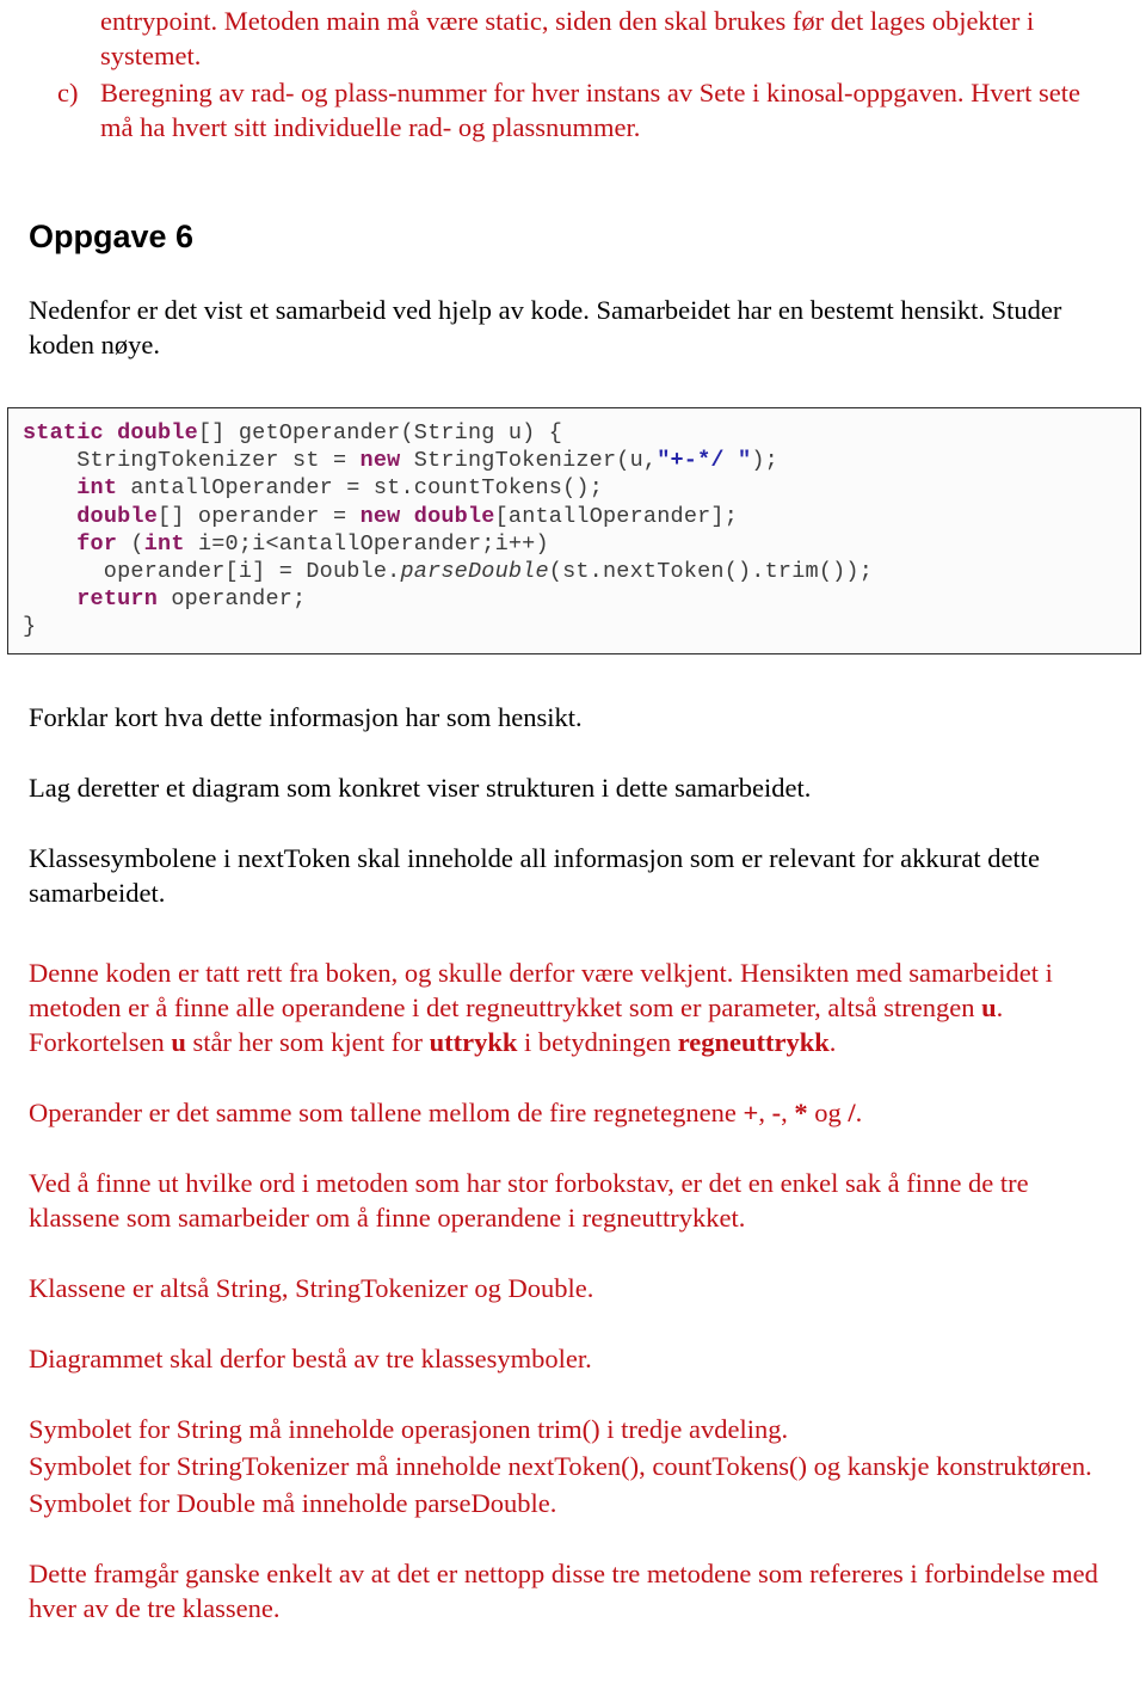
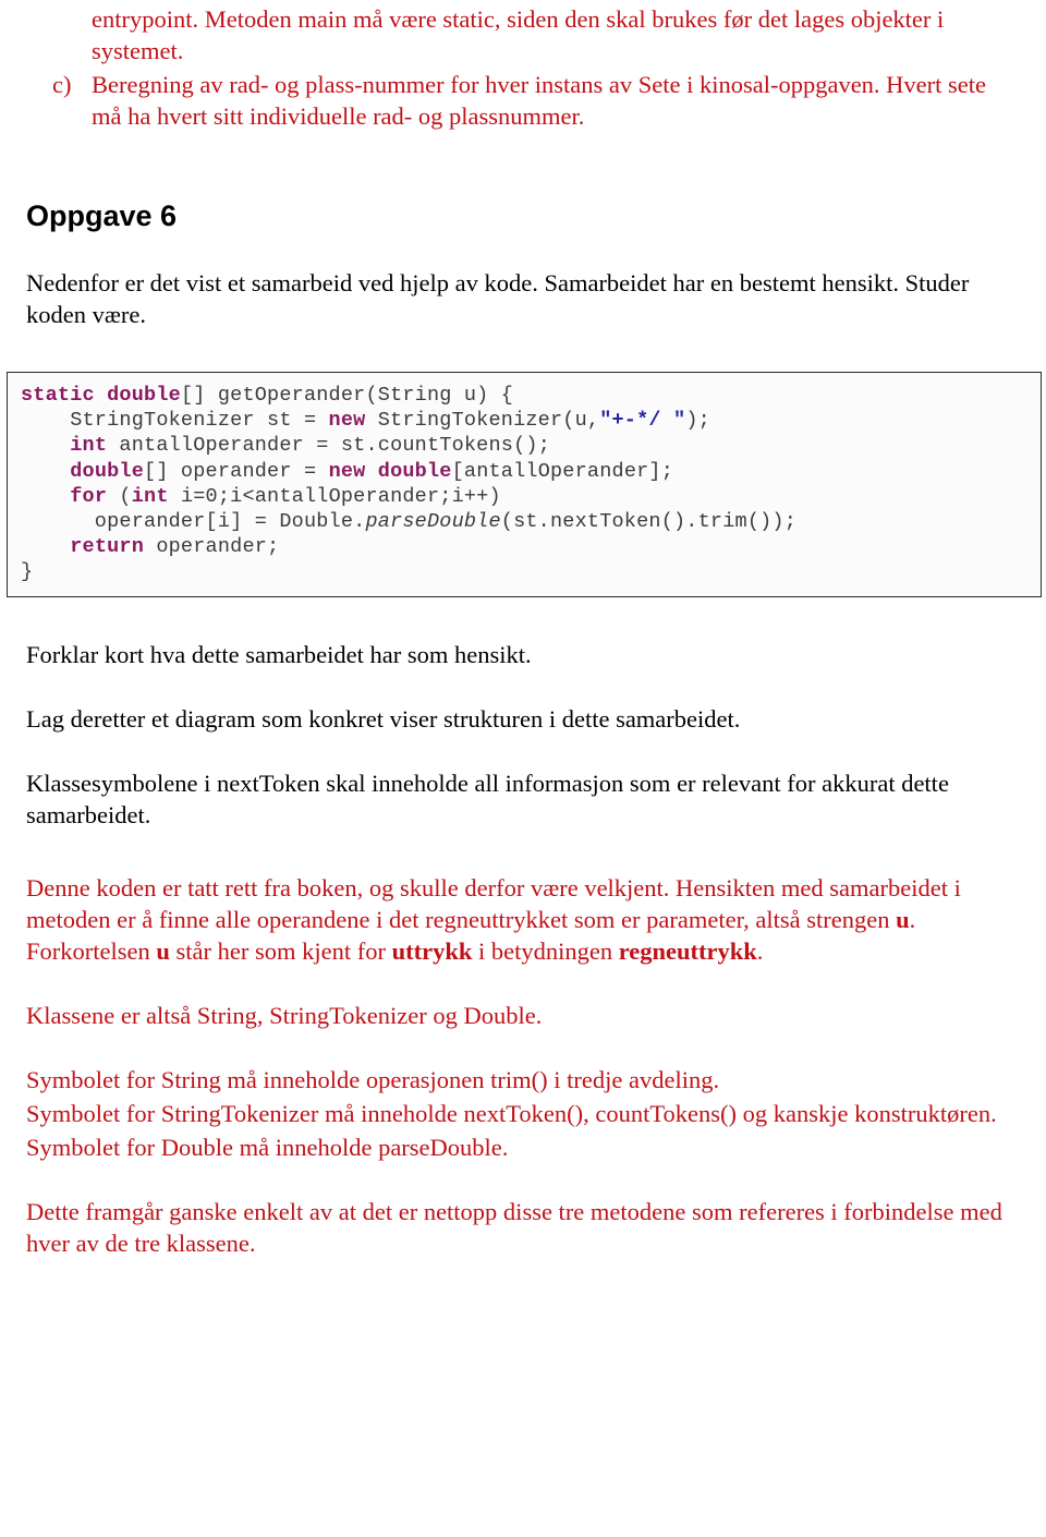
  entrypoint. Metoden main må være static, siden den skal brukes før det lages objekter i systemet.
  c)
  Beregning av rad- og plass-nummer for hver instans av Sete i kinosal-oppgaven. Hvert sete må ha hvert sitt individuelle rad- og plassnummer.
  Oppgave 6
- Nedenfor er det vist et samarbeid ved hjelp av kode. Samarbeidet har en bestemt hensikt. Studer koden nøye.
+ Nedenfor er det vist et samarbeid ved hjelp av kode. Samarbeidet har en bestemt hensikt. Studer koden være.
  static double[] getOperander(String u) {
  StringTokenizer st = new StringTokenizer(u,"+-*/ ");
  int antallOperander = st.countTokens();
  double[] operander = new double[antallOperander];
  for (int i=0;i<antallOperander;i++)
  operander[i] = Double.parseDouble(st.nextToken().trim());
  return operander;
  }
- Forklar kort hva dette informasjon har som hensikt.
+ Forklar kort hva dette samarbeidet har som hensikt.
  Lag deretter et diagram som konkret viser strukturen i dette samarbeidet.
  Klassesymbolene i nextToken skal inneholde all informasjon som er relevant for akkurat dette samarbeidet.
  Denne koden er tatt rett fra boken, og skulle derfor være velkjent. Hensikten med samarbeidet i metoden er å finne alle operandene i det regneuttrykket som er parameter, altså strengen u. Forkortelsen u står her som kjent for uttrykk i betydningen regneuttrykk.
- Operander er det samme som tallene mellom de fire regnetegnene +, -, * og /.
- Ved å finne ut hvilke ord i metoden som har stor forbokstav, er det en enkel sak å finne de tre klassene som samarbeider om å finne operandene i regneuttrykket.
  Klassene er altså String, StringTokenizer og Double.
- Diagrammet skal derfor bestå av tre klassesymboler.
  Symbolet for String må inneholde operasjonen trim() i tredje avdeling.
  Symbolet for StringTokenizer må inneholde nextToken(), countTokens() og kanskje konstruktøren.
  Symbolet for Double må inneholde parseDouble.
  Dette framgår ganske enkelt av at det er nettopp disse tre metodene som refereres i forbindelse med hver av de tre klassene.
